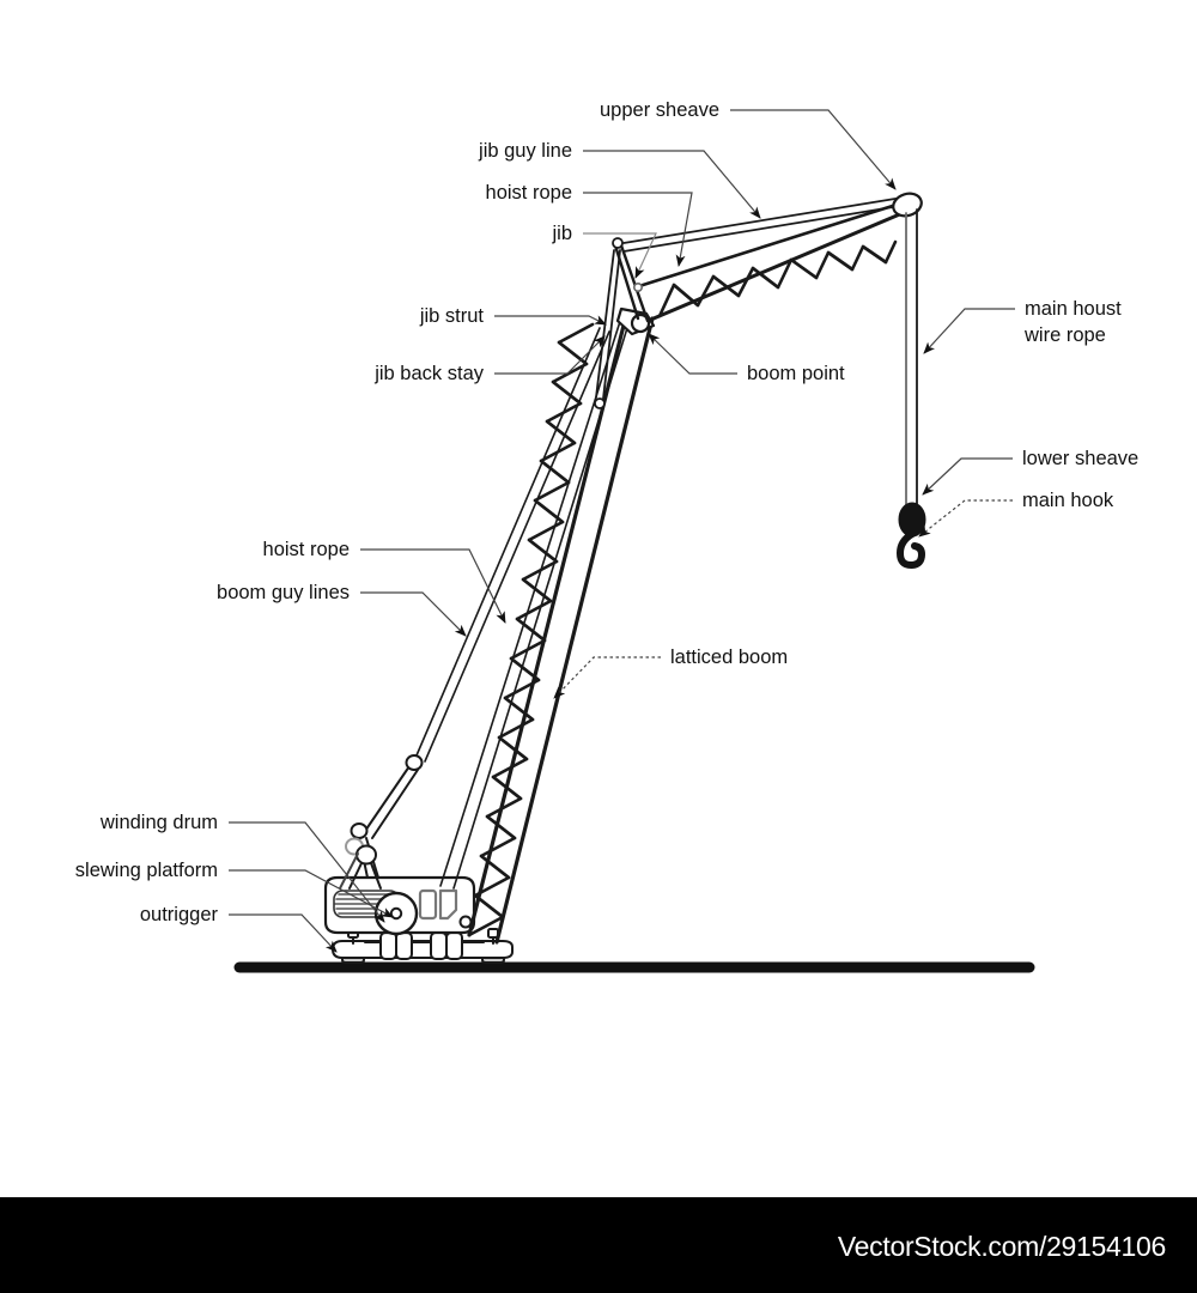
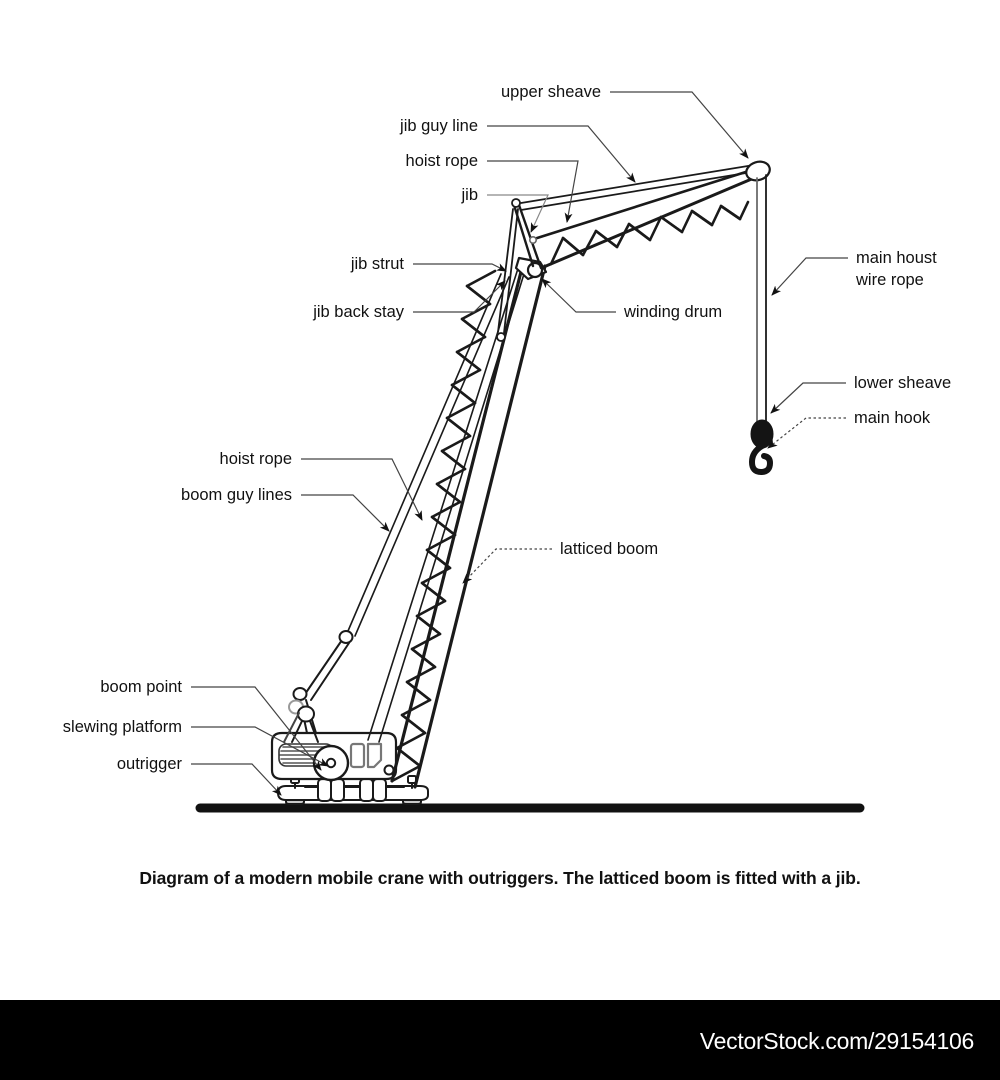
  upper sheave
  jib guy line
  hoist rope
  jib
  jib strut
  jib back stay
- boom point
+ winding drum
  main houst
  wire rope
  lower sheave
  main hook
  hoist rope
  boom guy lines
  latticed boom
- winding drum
+ boom point
  slewing platform
  outrigger
+ Diagram of a modern mobile crane with outriggers. The latticed boom is fitted with a jib.
  VectorStock.com/29154106
